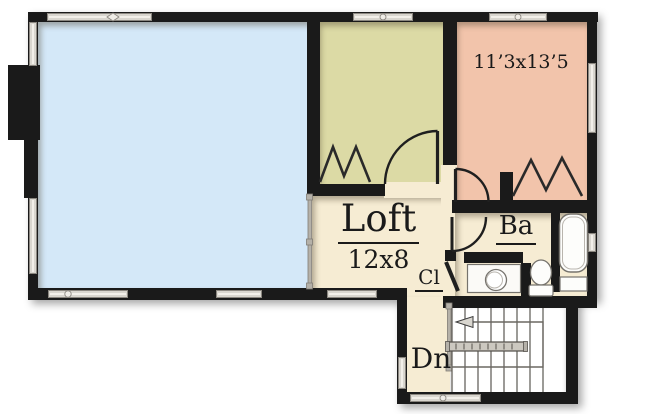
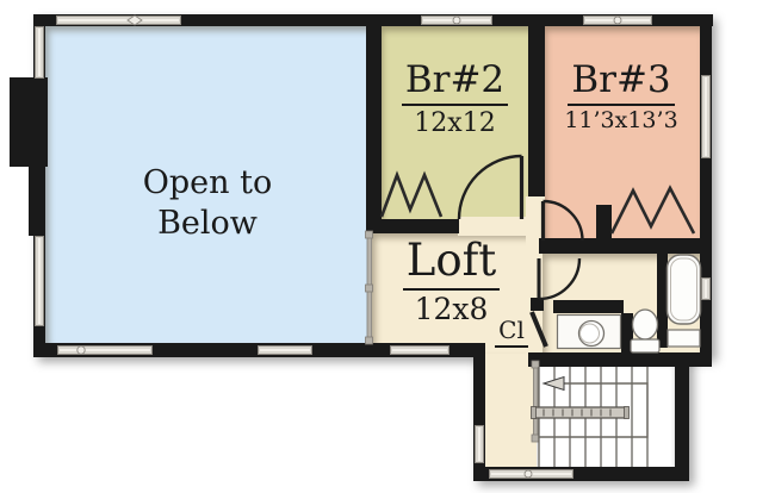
+ Open to
+ Below
+ Br#2
+ 12x12
+ Br#3
- 11’3x13’5
+ 11’3x13’3
  Loft
  12x8
- Ba
  Cl
- Dn
